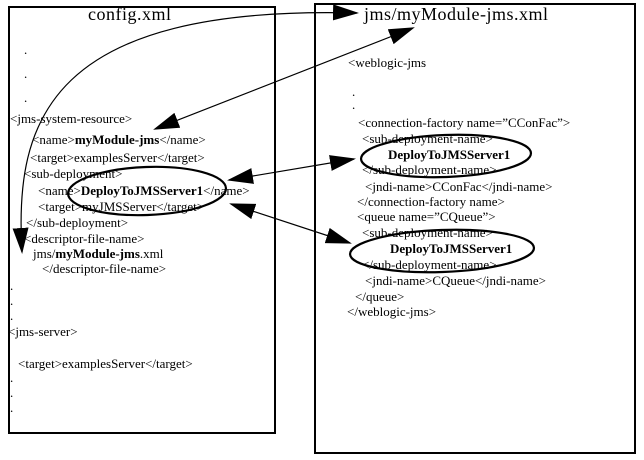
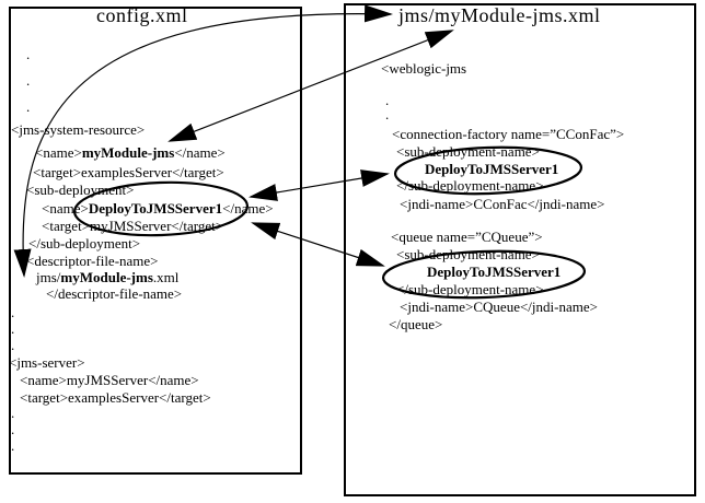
  config.xml
  jms/myModule-jms.xml
  .
  .
  .
  <jms-ystem-resource>
  <name>myModule-jms</name>
  <target>examplesServer</target>
  <sub-deploymnt>
  <name>DeployToJMSServer1</name>
  <target>myJMSServer</target
  </sub-deployment>
  <descriptor-file-name>
  jms/myModule-jms.xml
  </descriptor-file-name>
  .
  .
  .
  <jms-server>
+ <name>myJMSServer</name>
  <target>examplesServer</target>
  .
  .
  .
  <weblogic-jms
  .
  .
  <connection-factory name=”CConFac”>
  <sub-doyment-name>
  DeployToJMSServer1
  <ub-deployment-name>
  <jndi-name>CConFac</jndi-name>
- </connection-factory name>
  <queue name=”CQueue”>
  <sub-dyment-name>
  DeployToJMSServer1
  /sub-deployment-name>
  <jndi-name>CQueue</jndi-name>
  </queue>
- </weblogic-jms>
